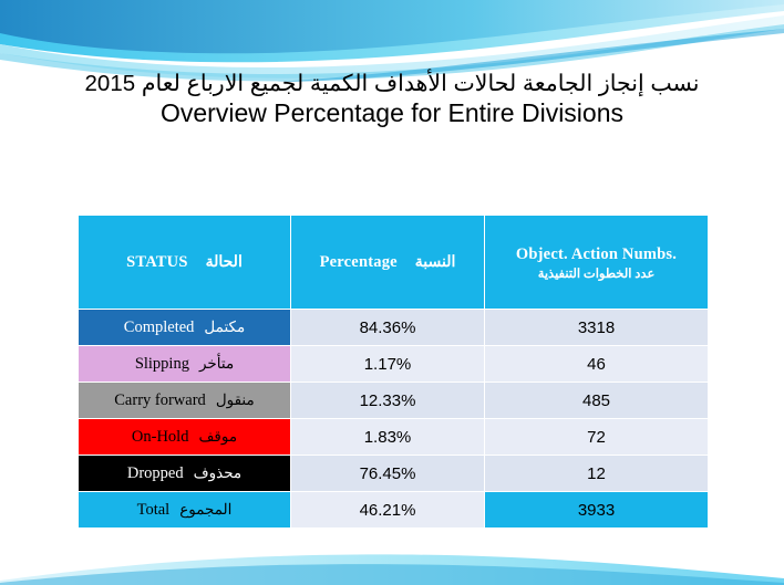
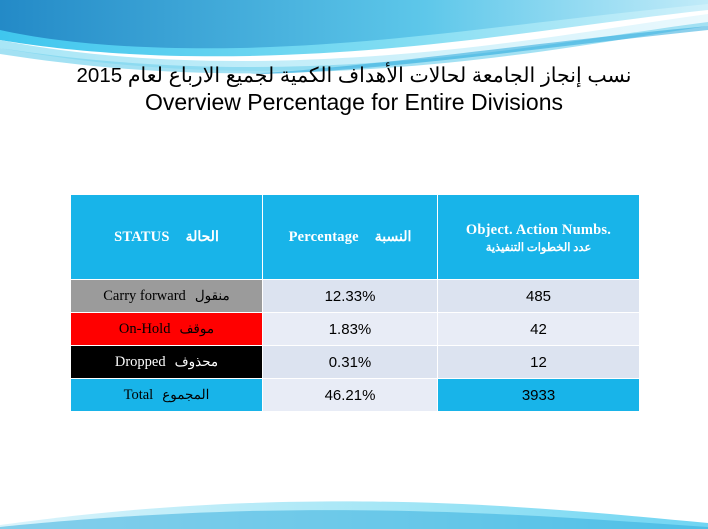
  نسب إنجاز الجامعة لحالات الأهداف الكمية لجميع الارباع لعام 2015
  Overview Percentage for Entire Divisions
  STATUS الحالة	Percentage النسبة	Object. Action Numbs. عدد الخطوات التنفيذية
- Completed مكتمل	84.36%	3318
- Slipping متأخر	1.17%	46
  Carry forward منقول	12.33%	485
- On-Hold موقف	1.83%	72
+ On-Hold موقف	1.83%	42
- Dropped محذوف	76.45%	12
+ Dropped محذوف	0.31%	12
  Total المجموع	46.21%	3933
